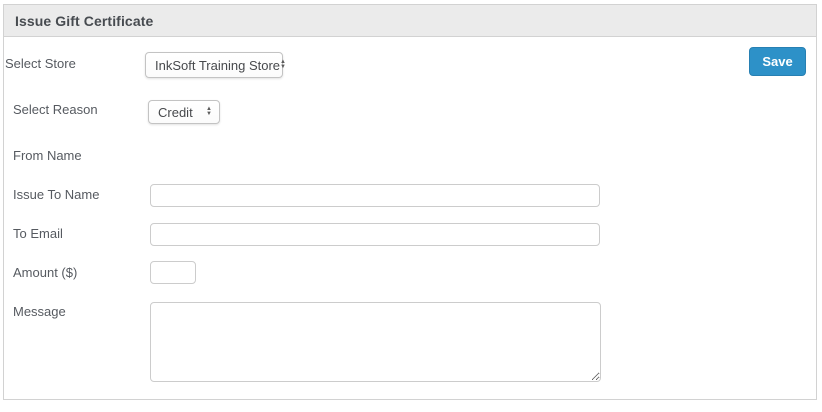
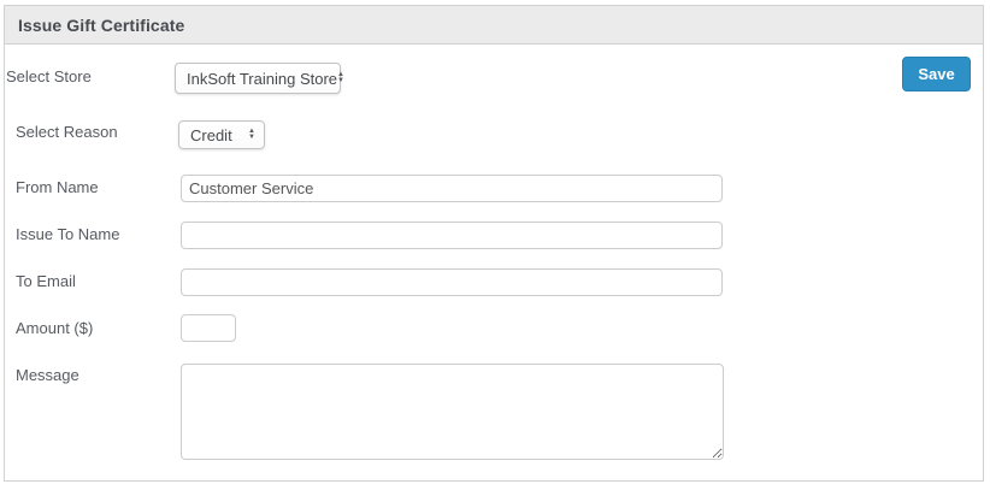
  Issue Gift Certificate
  Select Store
  InkSoft Training Store
  Save
  Select Reason
  Credit
  From Name
+ Customer Service
  Issue To Name
  To Email
  Amount ($)
  Message
